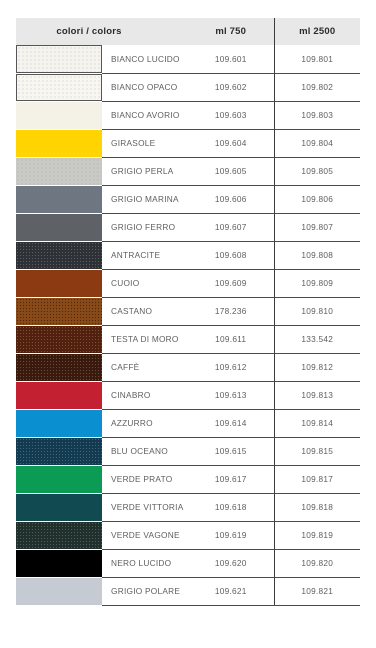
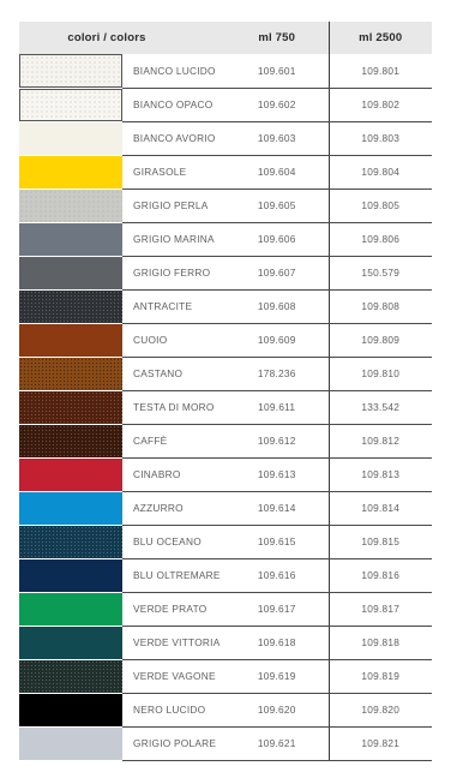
  colori / colors	ml 750	ml 2500
  	BIANCO LUCIDO	109.601	109.801
  	BIANCO OPACO	109.602	109.802
  	BIANCO AVORIO	109.603	109.803
  	GIRASOLE	109.604	109.804
  	GRIGIO PERLA	109.605	109.805
  	GRIGIO MARINA	109.606	109.806
- 	GRIGIO FERRO	109.607	109.807
+ 	GRIGIO FERRO	109.607	150.579
  	ANTRACITE	109.608	109.808
  	CUOIO	109.609	109.809
  	CASTANO	178.236	109.810
  	TESTA DI MORO	109.611	133.542
  	CAFFÈ	109.612	109.812
  	CINABRO	109.613	109.813
  	AZZURRO	109.614	109.814
  	BLU OCEANO	109.615	109.815
+ 	BLU OLTREMARE	109.616	109.816
  	VERDE PRATO	109.617	109.817
  	VERDE VITTORIA	109.618	109.818
  	VERDE VAGONE	109.619	109.819
  	NERO LUCIDO	109.620	109.820
  	GRIGIO POLARE	109.621	109.821
